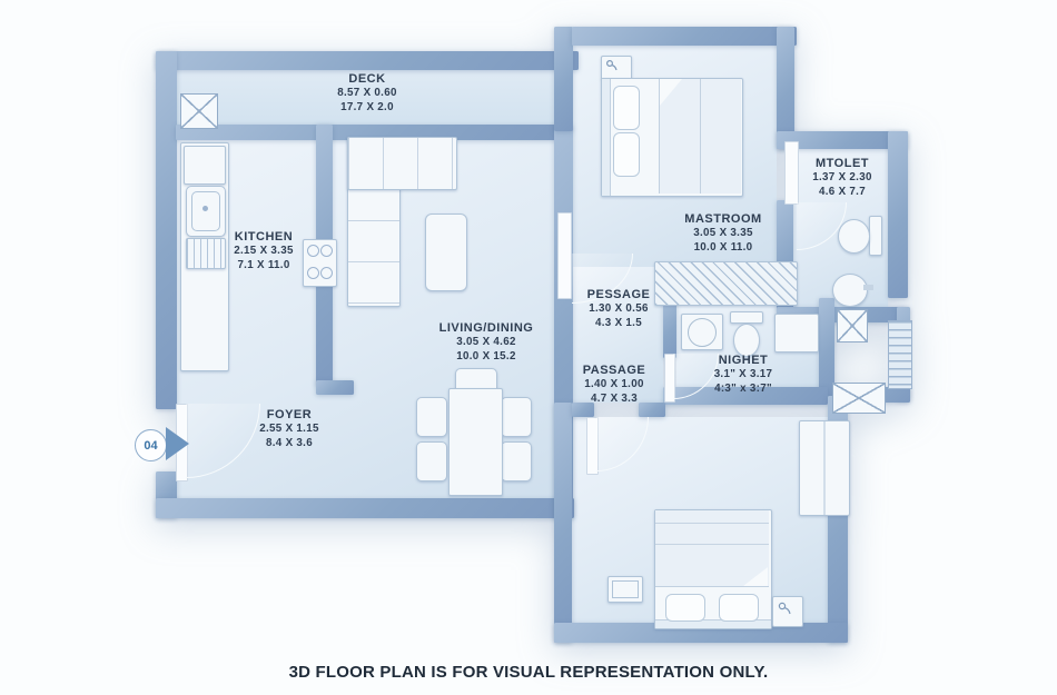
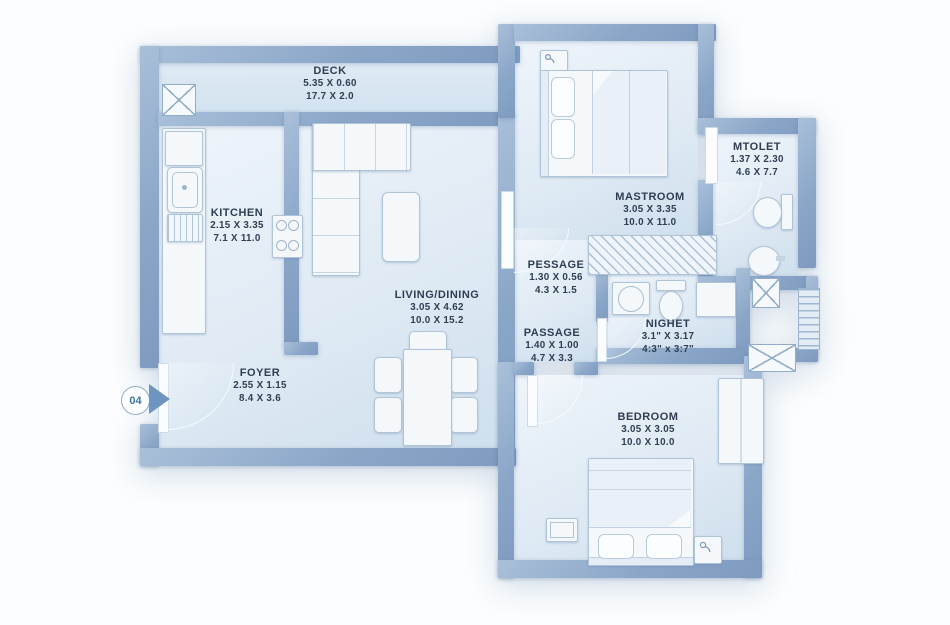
  DECK
- 8.57 X 0.60
+ 5.35 X 0.60
  17.7 X 2.0
  KITCHEN
  2.15 X 3.35
  7.1 X 11.0
  LIVING/DINING
  3.05 X 4.62
  10.0 X 15.2
  FOYER
  2.55 X 1.15
  8.4 X 3.6
  MASTROOM
  3.05 X 3.35
  10.0 X 11.0
  MTOLET
  1.37 X 2.30
  4.6 X 7.7
  PESSAGE
  1.30 X 0.56
  4.3 X 1.5
  PASSAGE
  1.40 X 1.00
  4.7 X 3.3
  NIGHET
  3.1" X 3.17
  4:3" x 3:7"
+ BEDROOM
+ 3.05 X 3.05
+ 10.0 X 10.0
  04
- 3D FLOOR PLAN IS FOR VISUAL REPRESENTATION ONLY.
